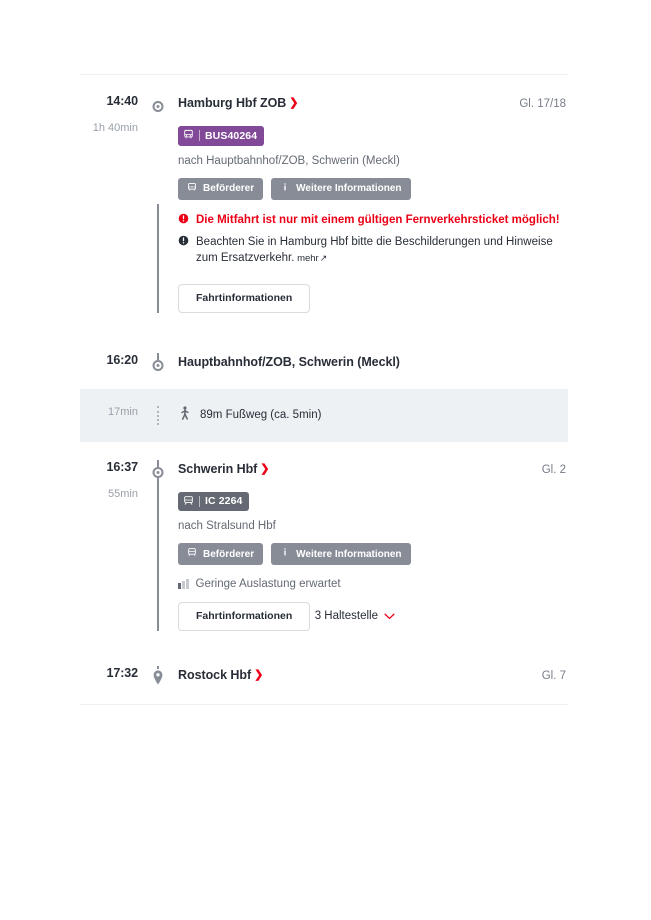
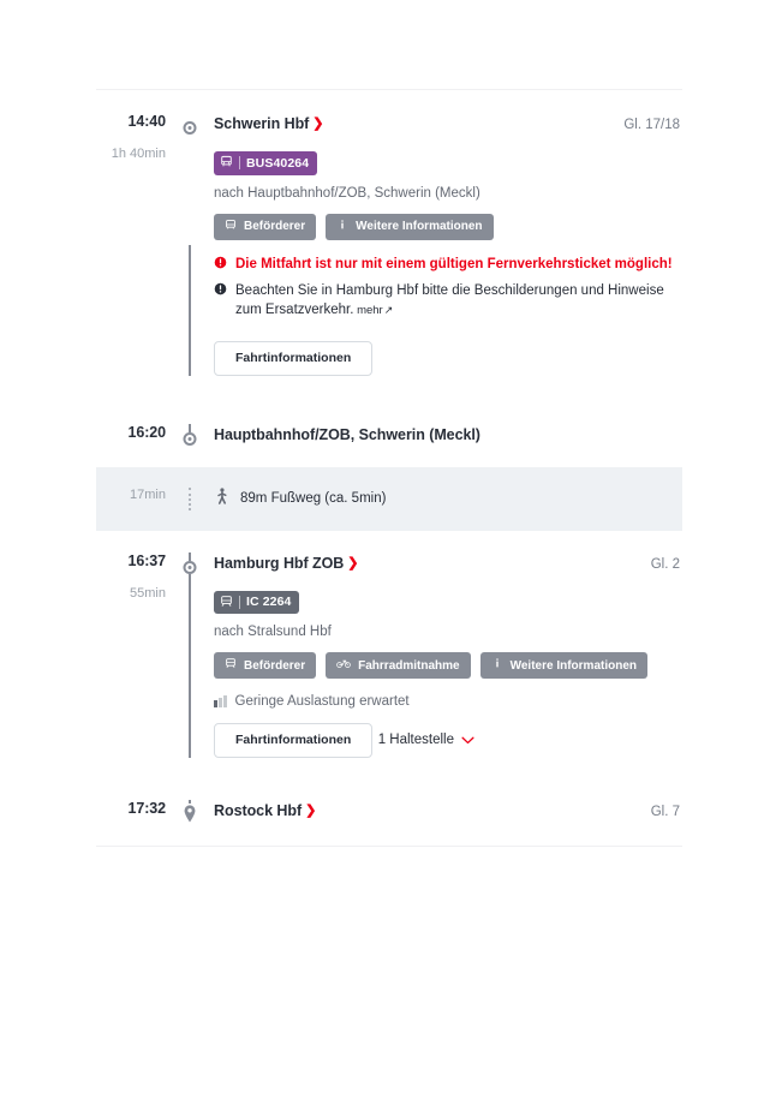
  14:40
  1h 40min
- Hamburg Hbf ZOB ❯
+ Schwerin Hbf ❯
  Gl. 17/18
  BUS40264
  nach Hauptbahnhof/ZOB, Schwerin (Meckl)
  Beförderer
  Weitere Informationen
  Die Mitfahrt ist nur mit einem gültigen Fernverkehrsticket möglich!
  Beachten Sie in Hamburg Hbf bitte die Beschilderungen und Hinweise zum Ersatzverkehr. mehr↗
  Fahrtinformationen
  16:20
  Hauptbahnhof/ZOB, Schwerin (Meckl)
  17min
  89m Fußweg (ca. 5min)
  16:37
  55min
- Schwerin Hbf ❯
+ Hamburg Hbf ZOB ❯
  Gl. 2
  IC 2264
  nach Stralsund Hbf
  Beförderer
+ Fahrradmitnahme
  Weitere Informationen
  Geringe Auslastung erwartet
  Fahrtinformationen
- 3 Haltestelle
+ 1 Haltestelle
  17:32
  Rostock Hbf ❯
  Gl. 7
